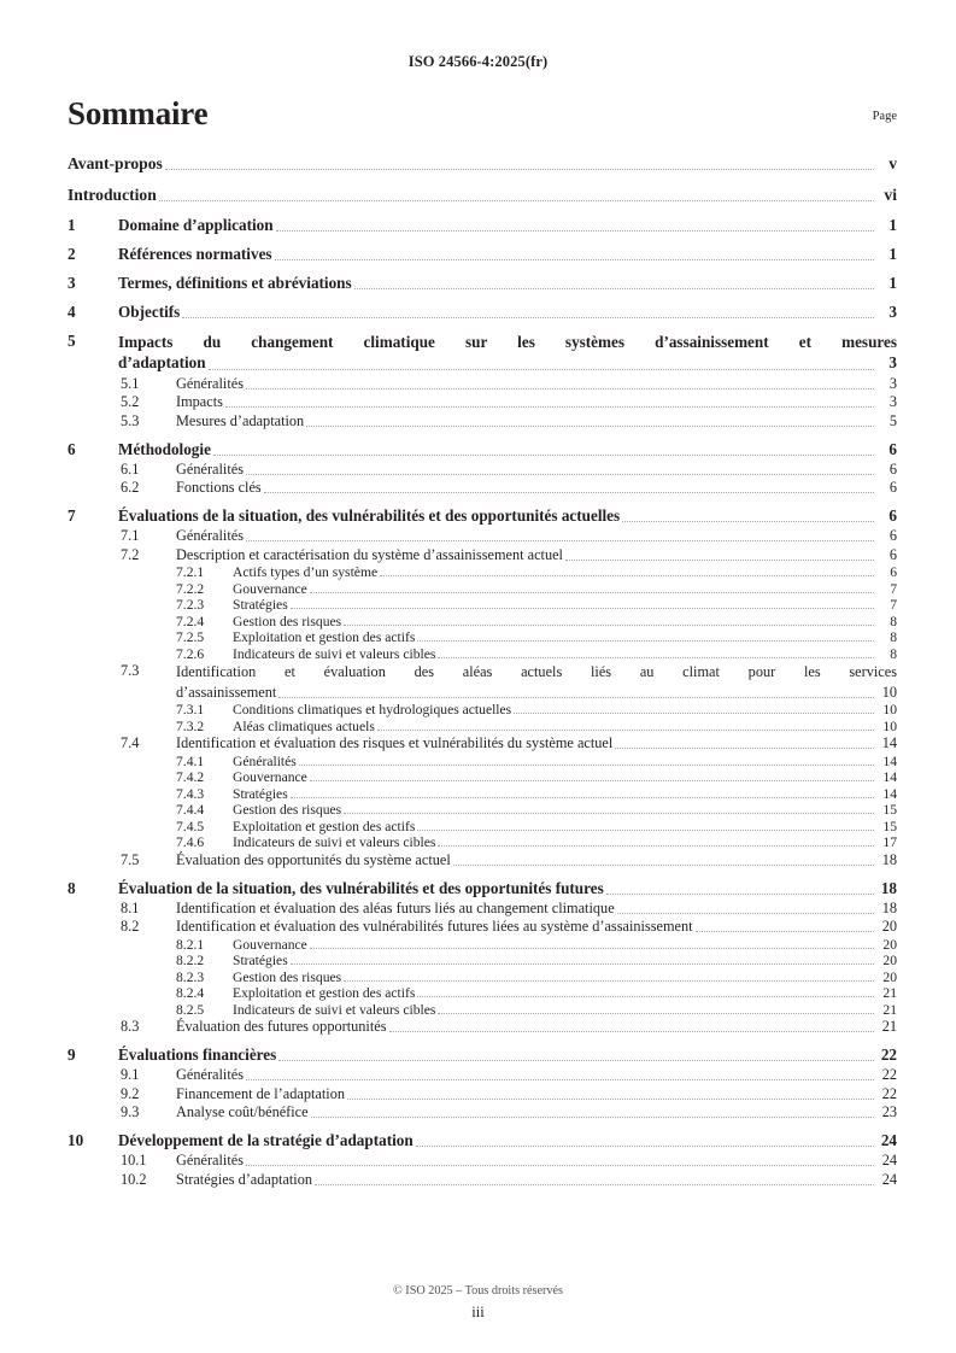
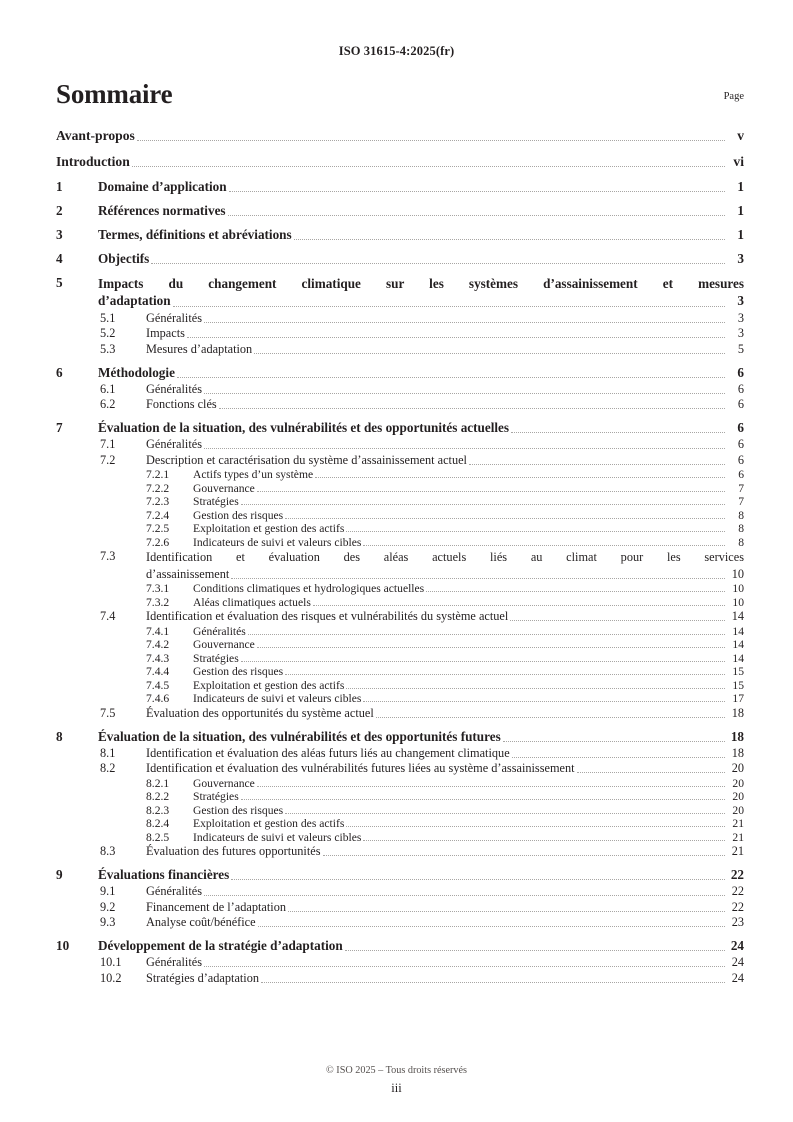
- ISO 24566-4:2025(fr)
+ ISO 31615-4:2025(fr)
  Sommaire
  Page
  Avant-propos
  v
  Introduction
  vi
  1
  Domaine d’application
  1
  2
  Références normatives
  1
  3
  Termes, définitions et abréviations
  1
  4
  Objectifs
  3
  5
  Impacts du changement climatique sur les systèmes d’assainissement et mesures
  d’adaptation
  3
  5.1
  Généralités
  3
  5.2
  Impacts
  3
  5.3
  Mesures d’adaptation
  5
  6
  Méthodologie
  6
  6.1
  Généralités
  6
  6.2
  Fonctions clés
  6
  7
- Évaluations de la situation, des vulnérabilités et des opportunités actuelles
+ Évaluation de la situation, des vulnérabilités et des opportunités actuelles
  6
  7.1
  Généralités
  6
  7.2
  Description et caractérisation du système d’assainissement actuel
  6
  7.2.1
  Actifs types d’un système
  6
  7.2.2
  Gouvernance
  7
  7.2.3
  Stratégies
  7
  7.2.4
  Gestion des risques
  8
  7.2.5
  Exploitation et gestion des actifs
  8
  7.2.6
  Indicateurs de suivi et valeurs cibles
  8
  7.3
  Identification et évaluation des aléas actuels liés au climat pour les services
  d’assainissement
  10
  7.3.1
  Conditions climatiques et hydrologiques actuelles
  10
  7.3.2
  Aléas climatiques actuels
  10
  7.4
  Identification et évaluation des risques et vulnérabilités du système actuel
  14
  7.4.1
  Généralités
  14
  7.4.2
  Gouvernance
  14
  7.4.3
  Stratégies
  14
  7.4.4
  Gestion des risques
  15
  7.4.5
  Exploitation et gestion des actifs
  15
  7.4.6
  Indicateurs de suivi et valeurs cibles
  17
  7.5
  Évaluation des opportunités du système actuel
  18
  8
  Évaluation de la situation, des vulnérabilités et des opportunités futures
  18
  8.1
  Identification et évaluation des aléas futurs liés au changement climatique
  18
  8.2
  Identification et évaluation des vulnérabilités futures liées au système d’assainissement
  20
  8.2.1
  Gouvernance
  20
  8.2.2
  Stratégies
  20
  8.2.3
  Gestion des risques
  20
  8.2.4
  Exploitation et gestion des actifs
  21
  8.2.5
  Indicateurs de suivi et valeurs cibles
  21
  8.3
  Évaluation des futures opportunités
  21
  9
  Évaluations financières
  22
  9.1
  Généralités
  22
  9.2
  Financement de l’adaptation
  22
  9.3
  Analyse coût/bénéfice
  23
  10
  Développement de la stratégie d’adaptation
  24
  10.1
  Généralités
  24
  10.2
  Stratégies d’adaptation
  24
  © ISO 2025 – Tous droits réservés
  iii
